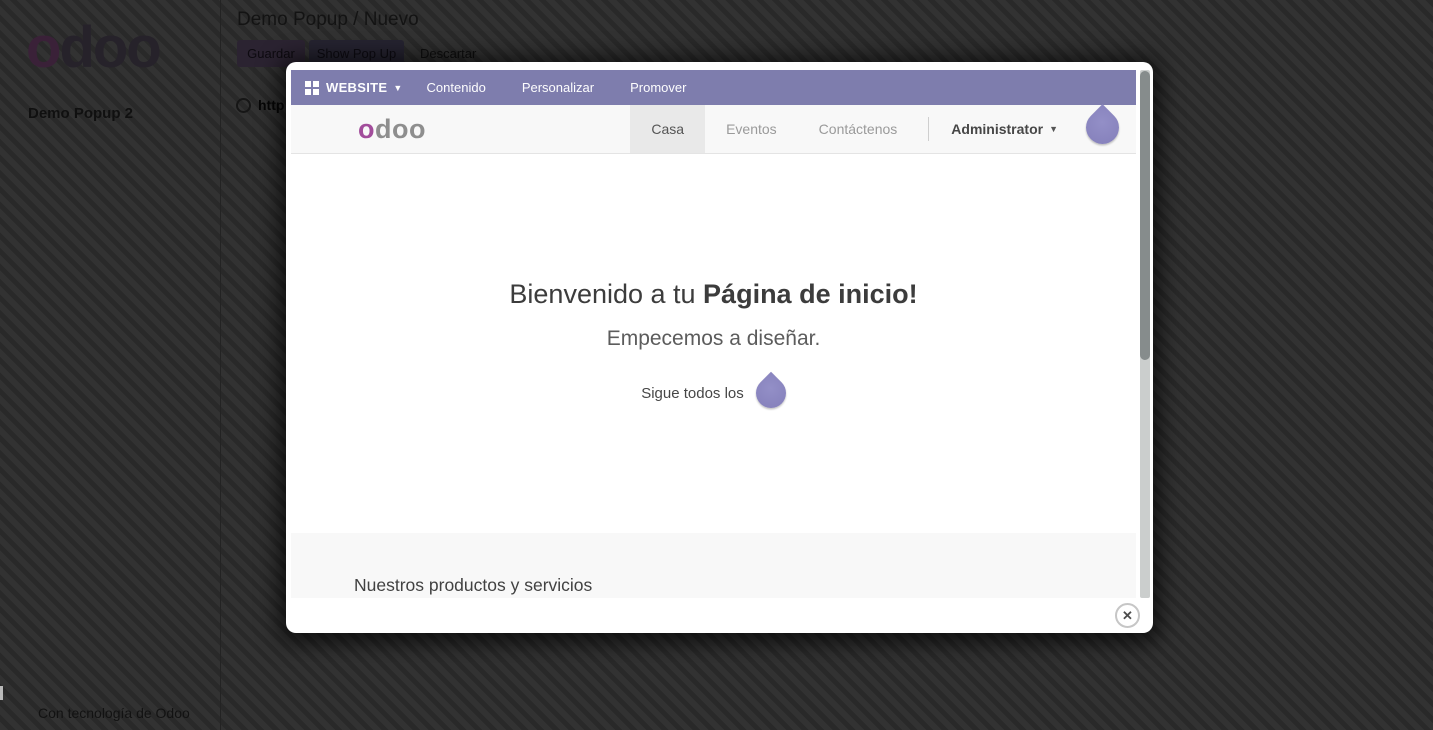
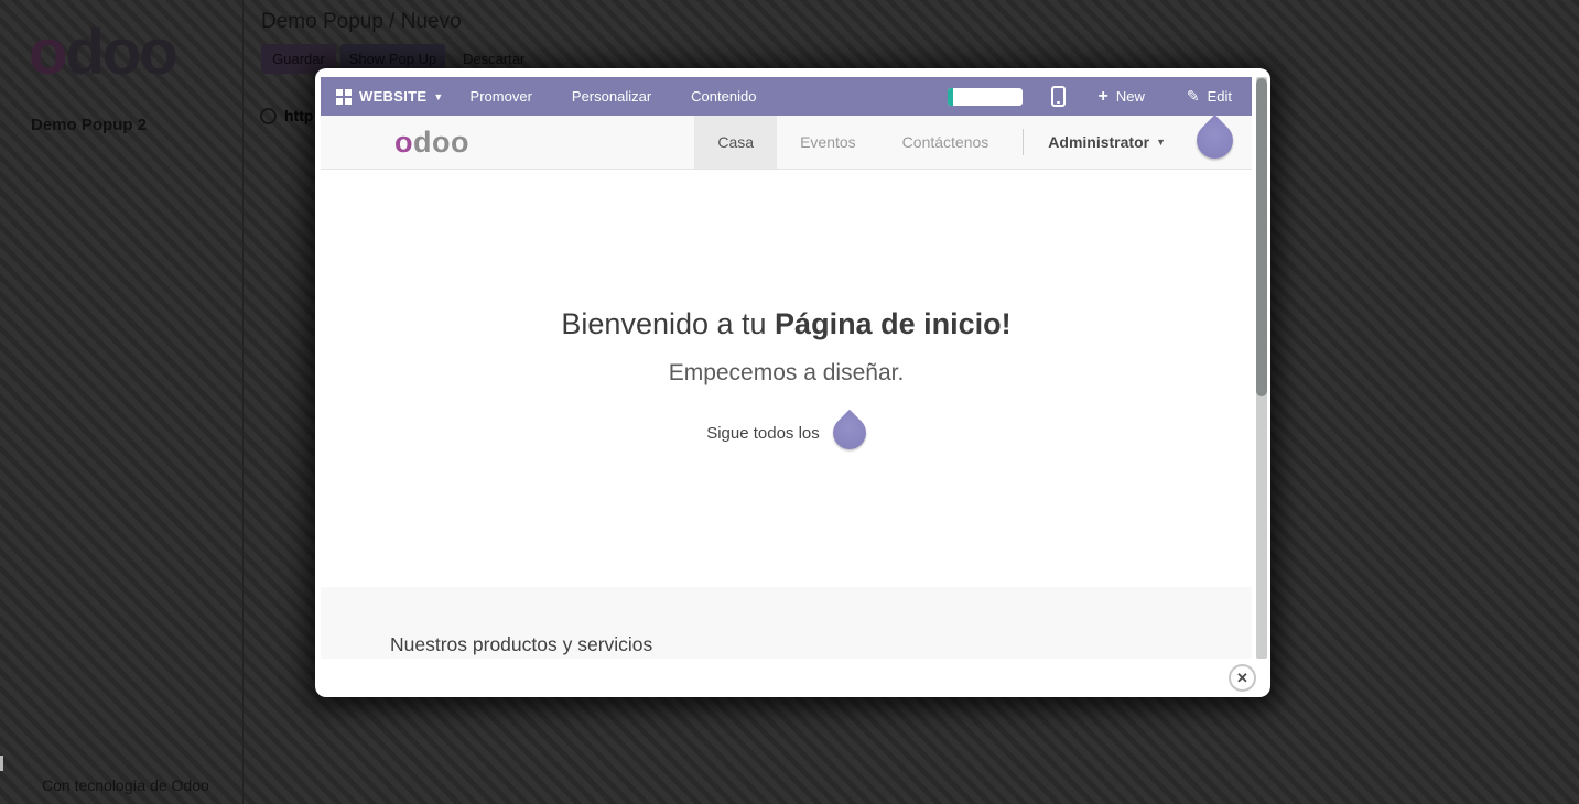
  Demo Popup / Nuevo
  Guardar
  Show Pop Up
  Descartar
  Demo Popup 2
  http
  Con tecnología de Odoo
  WEBSITE
  ▼
- Contenido
+ Promover
  Personalizar
- Promover
+ Contenido
+ +
+ New
+ ✎
+ Edit
  odoo
  Casa
  Eventos
  Contáctenos
  Administrator
  ▼
  Bienvenido a tu Página de inicio!
  Empecemos a diseñar.
  Sigue todos los
  Nuestros productos y servicios
  ✕
